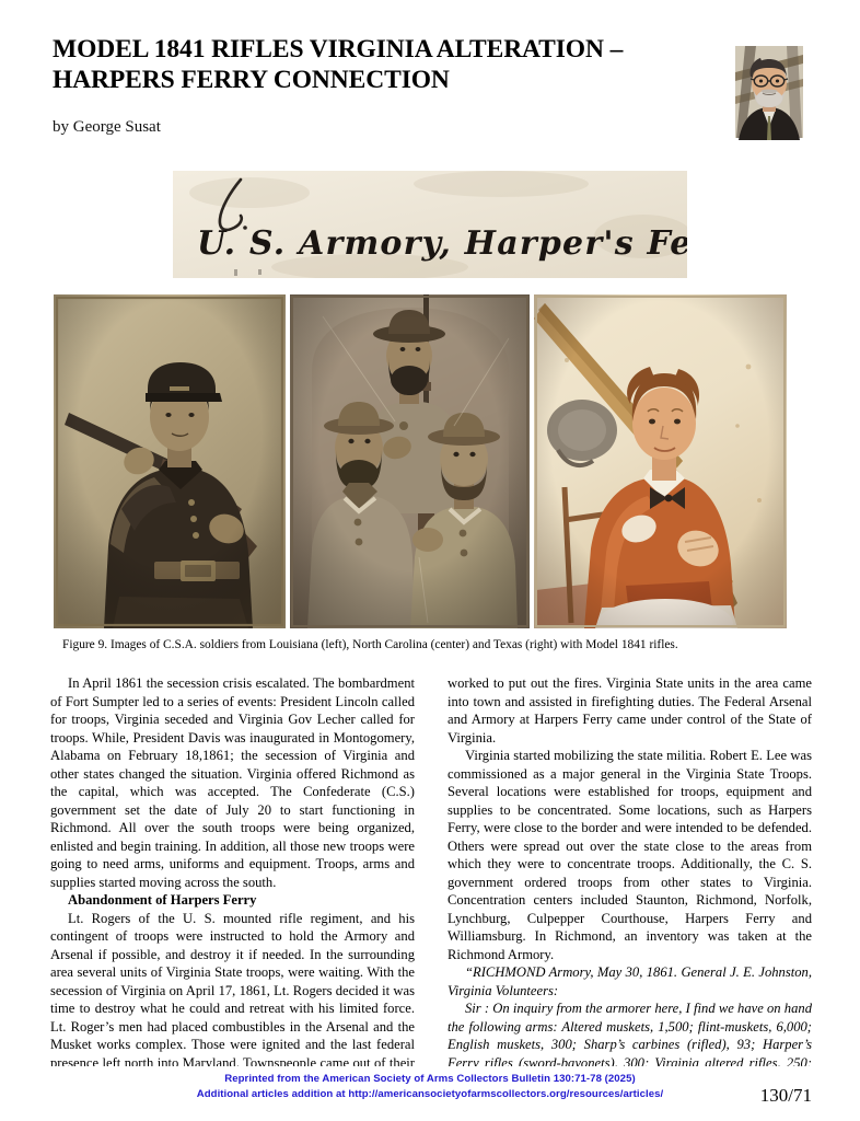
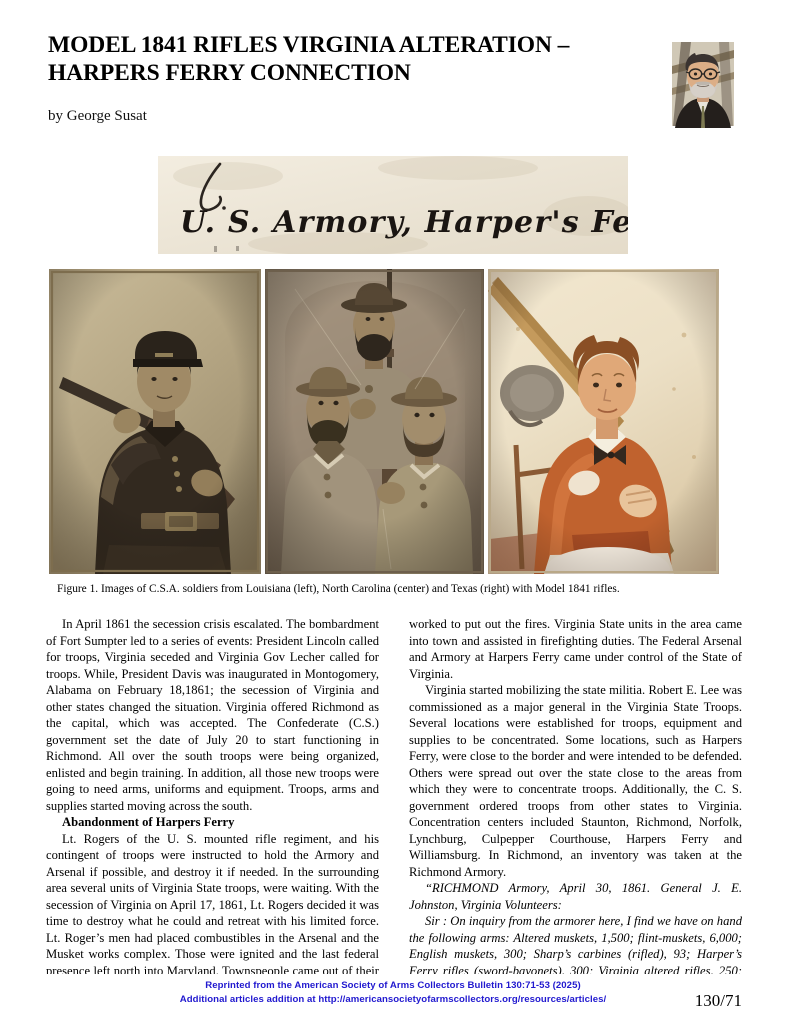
  MODEL 1841 RIFLES VIRGINIA ALTERATION –
  HARPERS FERRY CONNECTION
  by George Susat
  U. S. Armory, Harper's Fe
- Figure 9. Images of C.S.A. soldiers from Louisiana (left), North Carolina (center) and Texas (right) with Model 1841 rifles.
+ Figure 1. Images of C.S.A. soldiers from Louisiana (left), North Carolina (center) and Texas (right) with Model 1841 rifles.
  In April 1861 the secession crisis escalated. The bombardment of Fort Sumpter led to a series of events: President Lincoln called for troops, Virginia seceded and Virginia Gov Lecher called for troops. While, President Davis was inaugurated in Montogomery, Alabama on February 18,1861; the secession of Virginia and other states changed the situation. Virginia offered Richmond as the capital, which was accepted. The Confederate (C.S.) government set the date of July 20 to start functioning in Richmond. All over the south troops were being organized, enlisted and begin training. In addition, all those new troops were going to need arms, uniforms and equipment. Troops, arms and supplies started moving across the south.
  Abandonment of Harpers Ferry
  Lt. Rogers of the U. S. mounted rifle regiment, and his contingent of troops were instructed to hold the Armory and Arsenal if possible, and destroy it if needed. In the surrounding area several units of Virginia State troops, were waiting. With the secession of Virginia on April 17, 1861, Lt. Rogers decided it was time to destroy what he could and retreat with his limited force. Lt. Roger’s men had placed combustibles in the Arsenal and the Musket works complex. Those were ignited and the last federal presence left north into Maryland. Townspeople came out of their
  worked to put out the fires. Virginia State units in the area came into town and assisted in firefighting duties. The Federal Arsenal and Armory at Harpers Ferry came under control of the State of Virginia.
  Virginia started mobilizing the state militia. Robert E. Lee was commissioned as a major general in the Virginia State Troops. Several locations were established for troops, equipment and supplies to be concentrated. Some locations, such as Harpers Ferry, were close to the border and were intended to be defended. Others were spread out over the state close to the areas from which they were to concentrate troops. Additionally, the C. S. government ordered troops from other states to Virginia. Concentration centers included Staunton, Richmond, Norfolk, Lynchburg, Culpepper Courthouse, Harpers Ferry and Williamsburg. In Richmond, an inventory was taken at the Richmond Armory.
- “RICHMOND Armory, May 30, 1861. General J. E. Johnston, Virginia Volunteers:
+ “RICHMOND Armory, April 30, 1861. General J. E. Johnston, Virginia Volunteers:
  Sir : On inquiry from the armorer here, I find we have on hand the following arms: Altered muskets, 1,500; flint-muskets, 6,000; English muskets, 300; Sharp’s carbines (rifled), 93; Harper’s Ferry rifles (sword-bayonets), 300; Virginia altered rifles, 250;
- Reprinted from the American Society of Arms Collectors Bulletin 130:71-78 (2025)
+ Reprinted from the American Society of Arms Collectors Bulletin 130:71-53 (2025)
  Additional articles addition at http://americansocietyofarmscollectors.org/resources/articles/
  130/71
